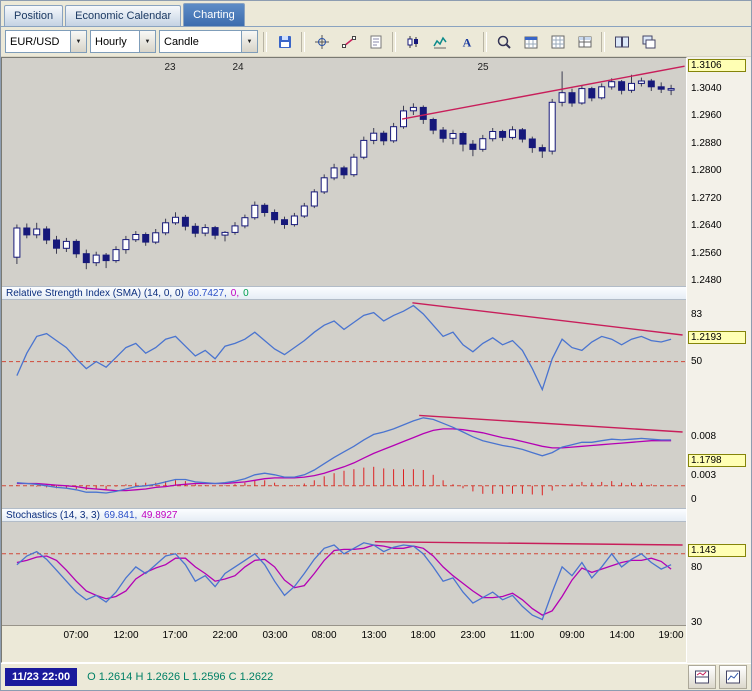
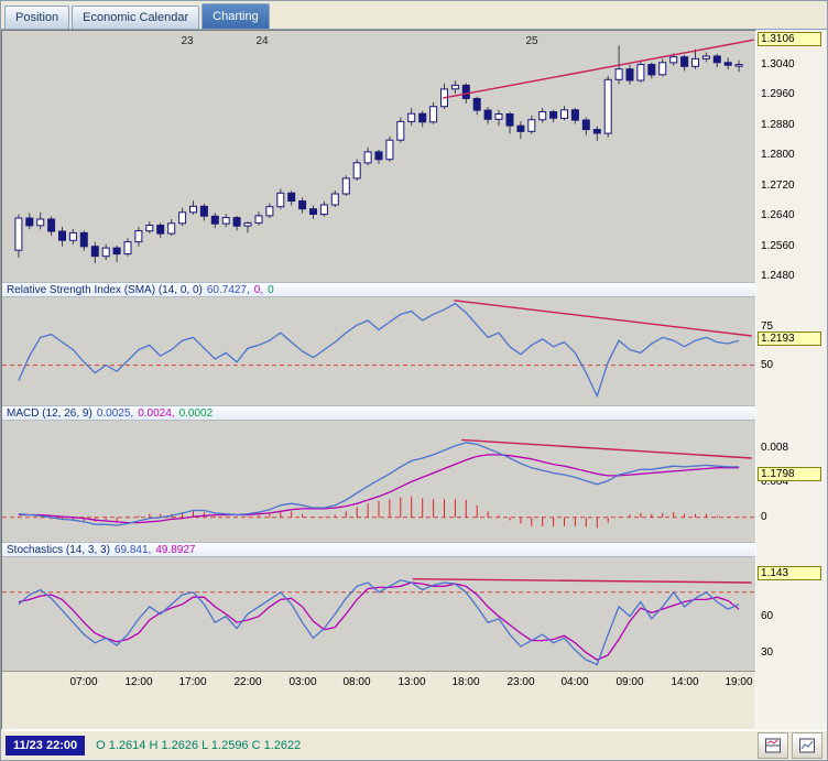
  Position
  Economic Calendar
  Charting
- EUR/USD
- Hourly
- Candle
- A
  23
  24
  25
  Relative Strength Index (SMA) (14, 0, 0)
  60.7427,
  0,
  0
+ MACD (12, 26, 9)
+ 0.0025,
+ 0.0024,
+ 0.0002
  Stochastics (14, 3, 3)
  69.841,
  49.8927
  07:00
  12:00
  17:00
  22:00
  03:00
  08:00
  13:00
  18:00
  23:00
- 11:00
+ 04:00
  09:00
  14:00
  19:00
  1.3040
  1.2960
  1.2880
  1.2800
  1.2720
  1.2640
  1.2560
  1.2480
  1.3106
- 83
+ 75
  50
  1.2193
  0.008
- 0.003
+ 0.004
  0
  1.1798
- 80
+ 60
  30
  1.143
  11/23 22:00
  O 1.2614 H 1.2626 L 1.2596 C 1.2622
